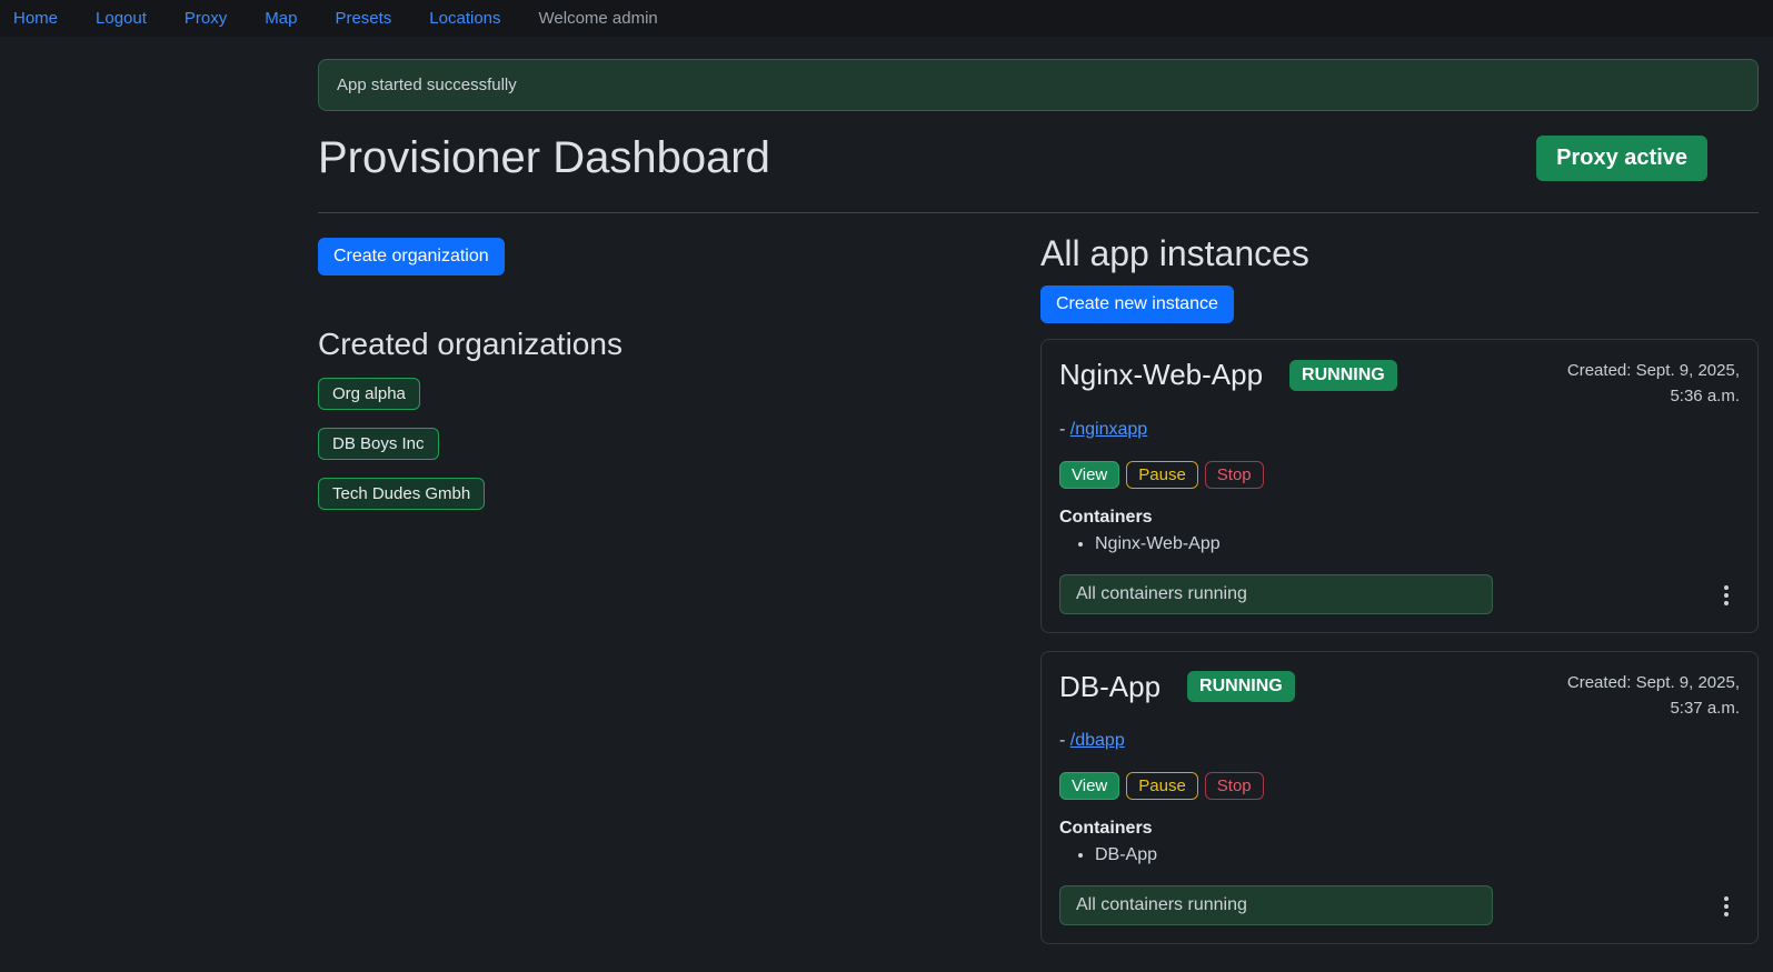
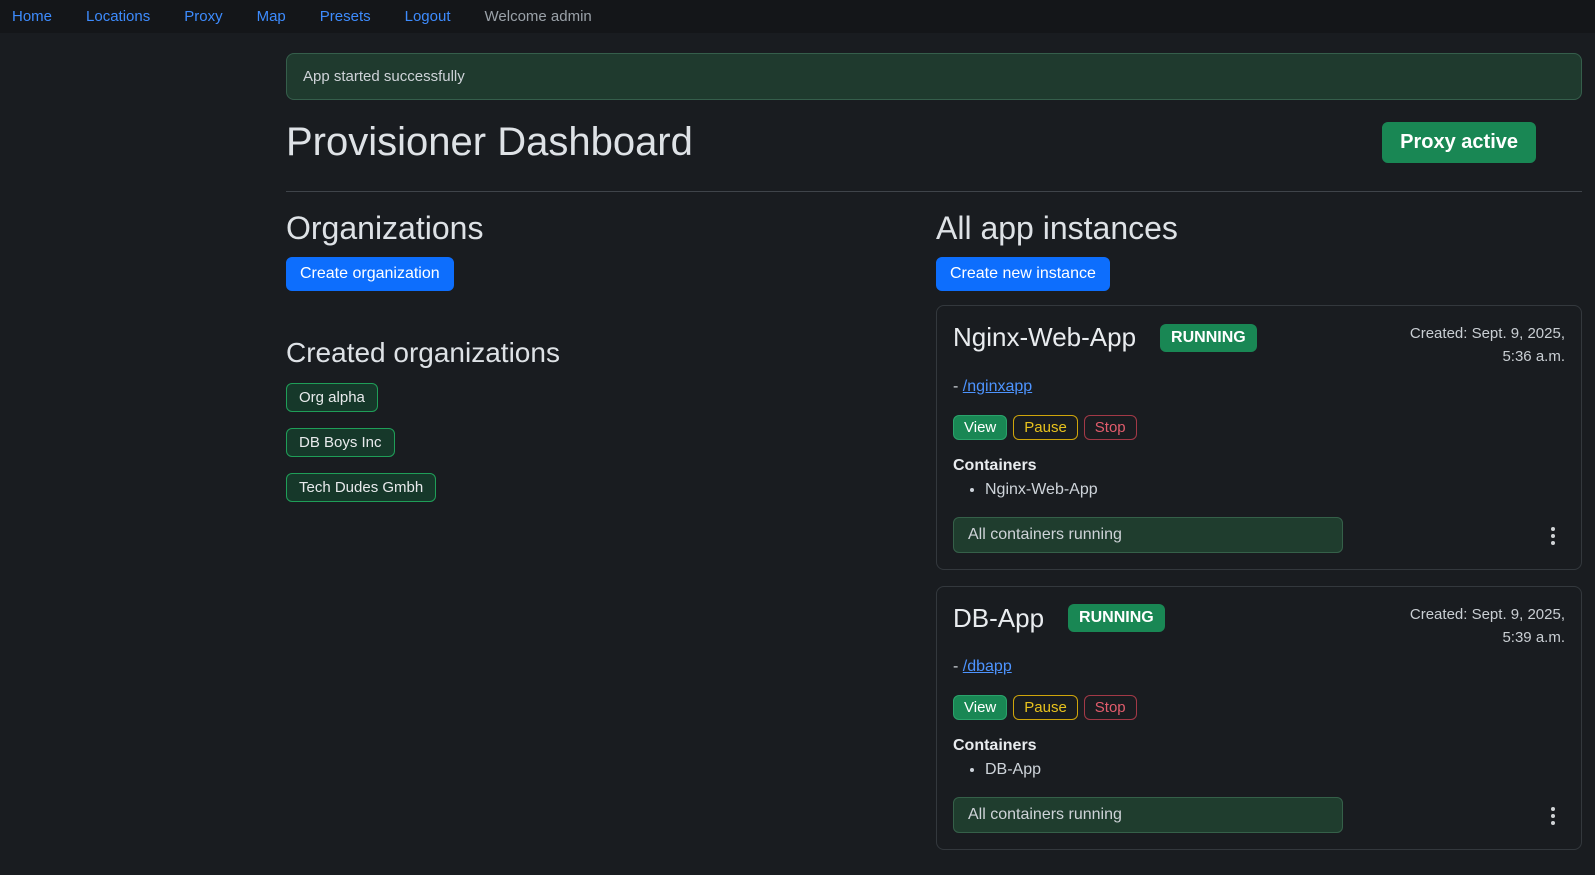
  Home
- Logout
+ Locations
  Proxy
  Map
  Presets
- Locations
+ Logout
  Welcome admin
  App started successfully
  Provisioner Dashboard
  Proxy active
+ Organizations
  Create organization
  Created organizations
  Org alpha
  DB Boys Inc
  Tech Dudes Gmbh
  All app instances
  Create new instance
  Nginx-Web-App
  RUNNING
  Created: Sept. 9, 2025,
  5:36 a.m.
  - /nginxapp
  View
  Pause
  Stop
  Containers
  Nginx-Web-App
  All containers running
  DB-App
  RUNNING
  Created: Sept. 9, 2025,
- 5:37 a.m.
+ 5:39 a.m.
  - /dbapp
  View
  Pause
  Stop
  Containers
  DB-App
  All containers running
